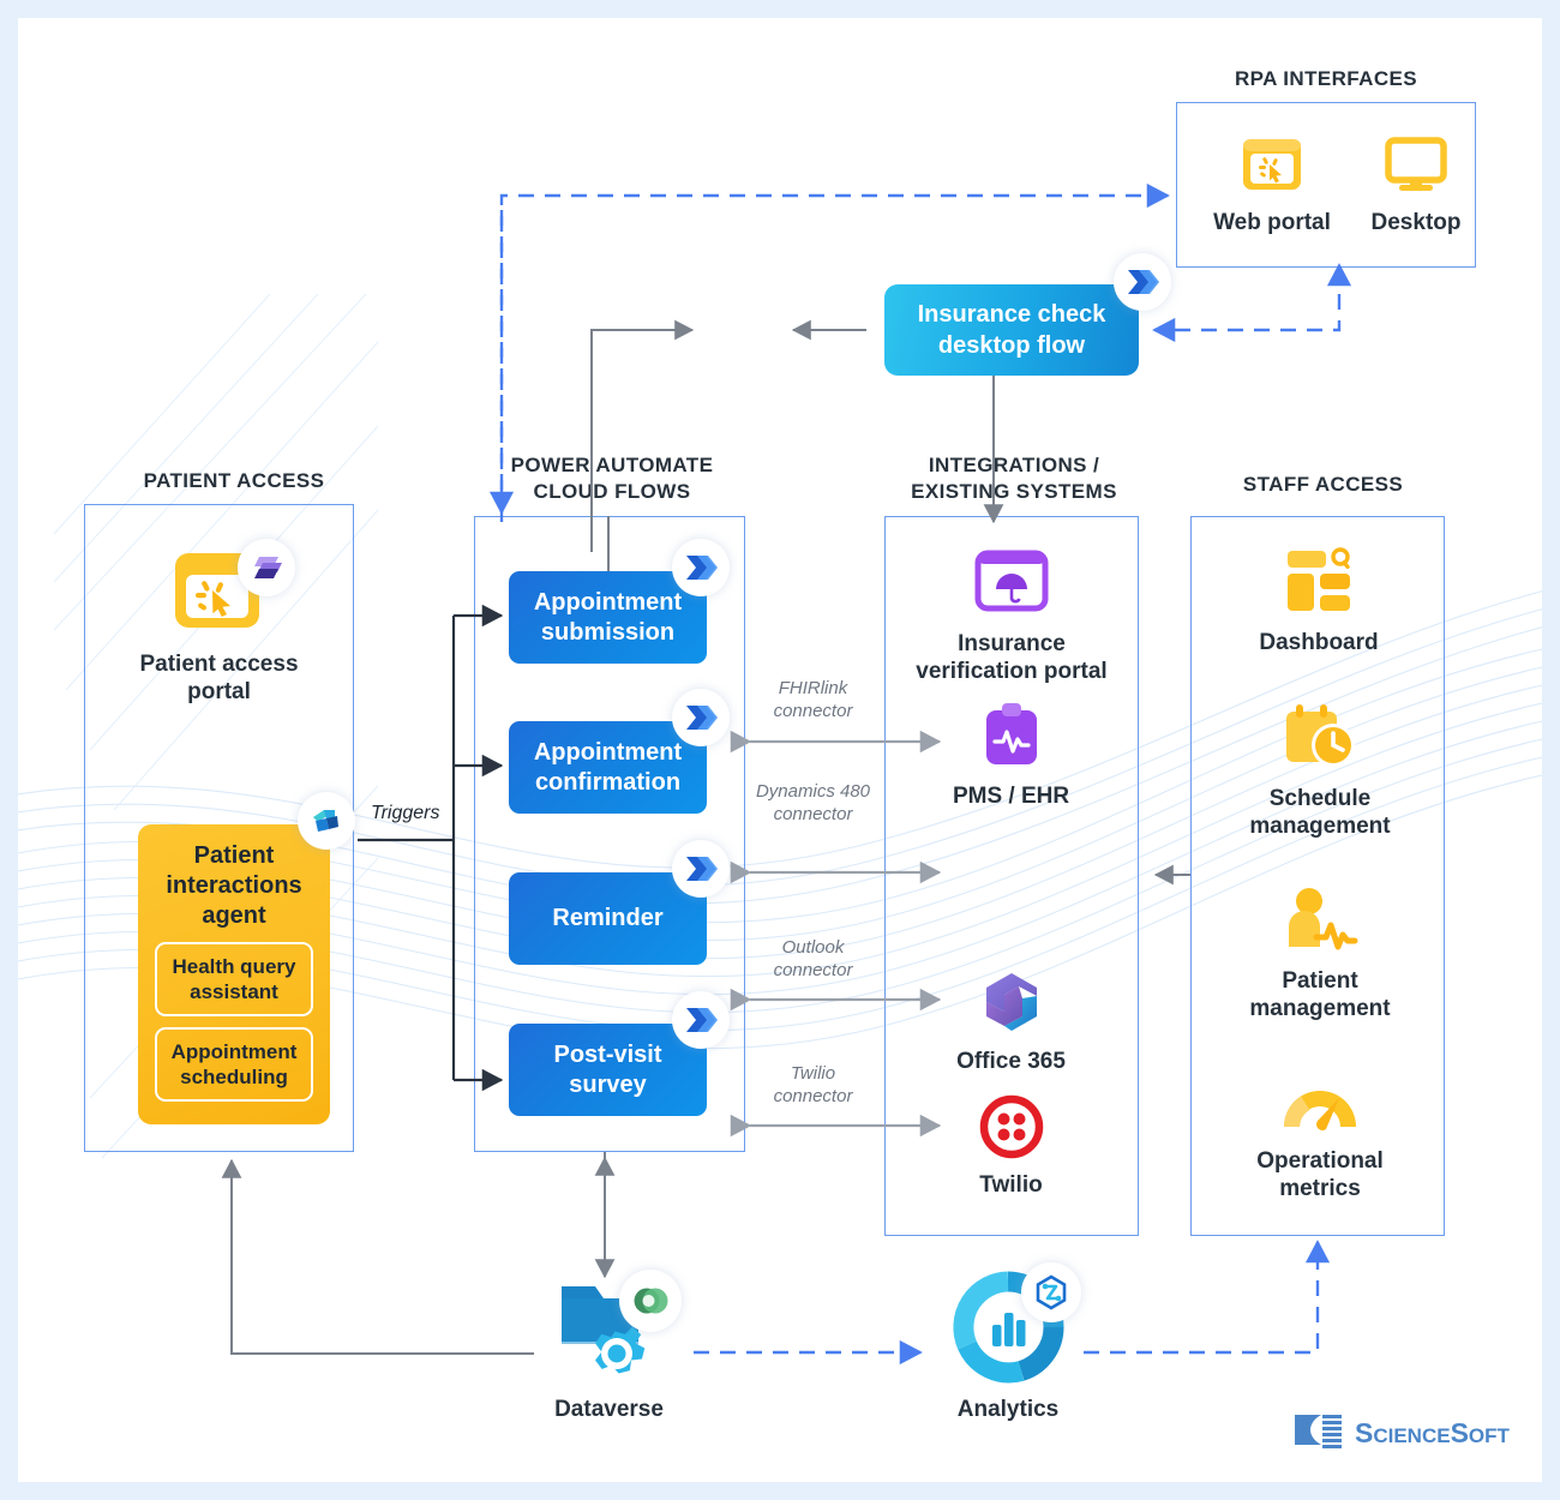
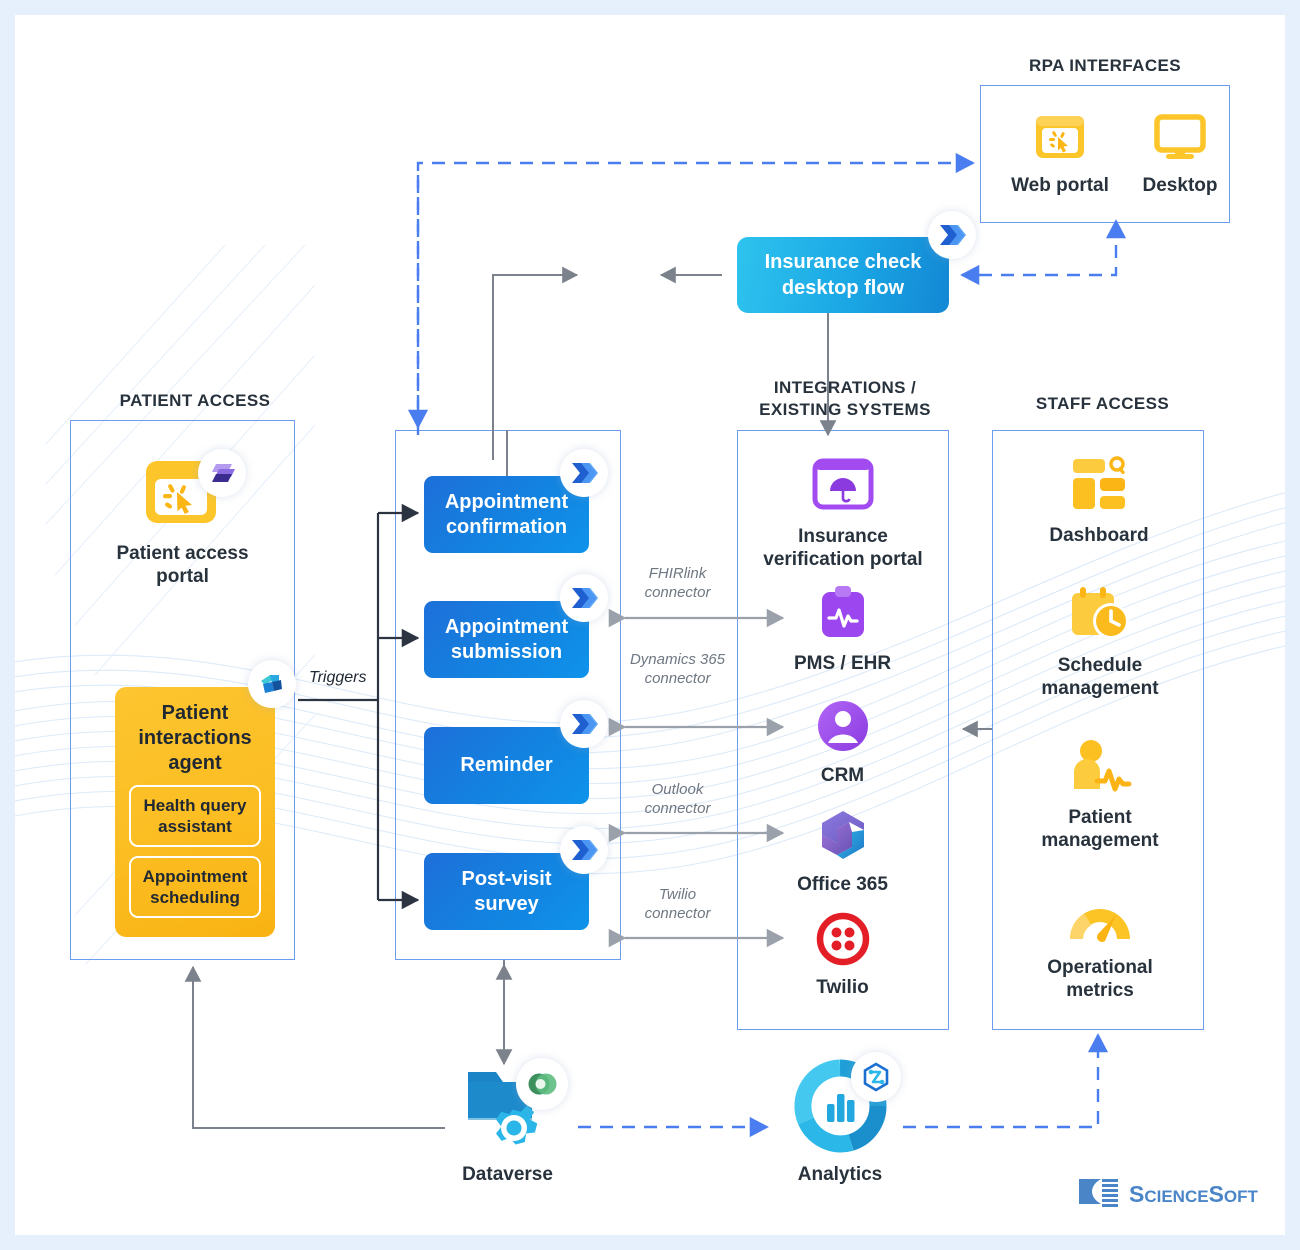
  RPA INTERFACES
  Web portal
  Desktop
  Insurance check
  desktop flow
  PATIENT ACCESS
  Patient access
  portal
  Patient
  interactions
  agent
  Health query
  assistant
  Appointment
  scheduling
  Triggers
- POWER AUTOMATE
- CLOUD FLOWS
  Appointment
- submission
+ confirmation
  Appointment
- confirmation
+ submission
  Reminder
  Post-visit
  survey
  FHIRlink
  connector
- Dynamics 480
+ Dynamics 365
  connector
  Outlook
  connector
  Twilio
  connector
  INTEGRATIONS /
  EXISTING SYSTEMS
  Insurance
  verification portal
  PMS / EHR
+ CRM
  Office 365
  Twilio
  STAFF ACCESS
  Dashboard
  Schedule
  management
  Patient
  management
  Operational
  metrics
  Dataverse
  Analytics
  SCIENCESOFT
